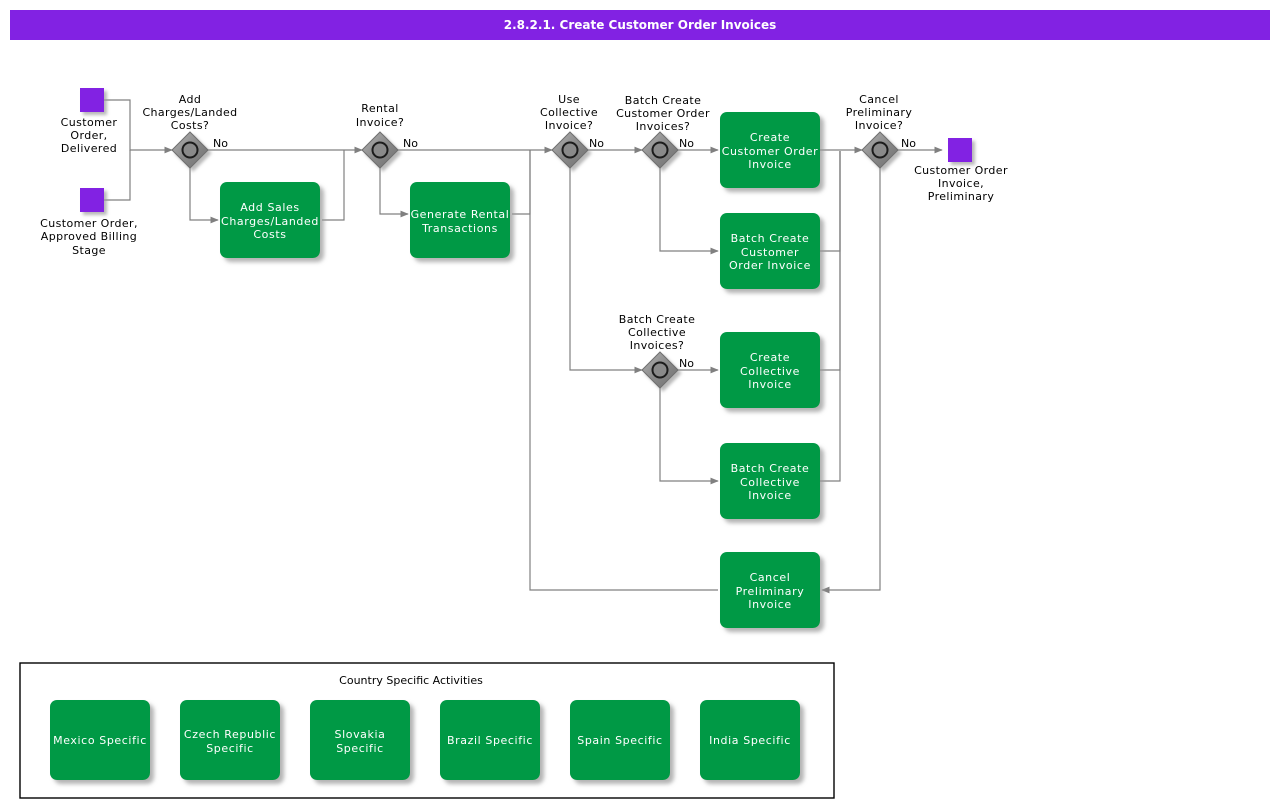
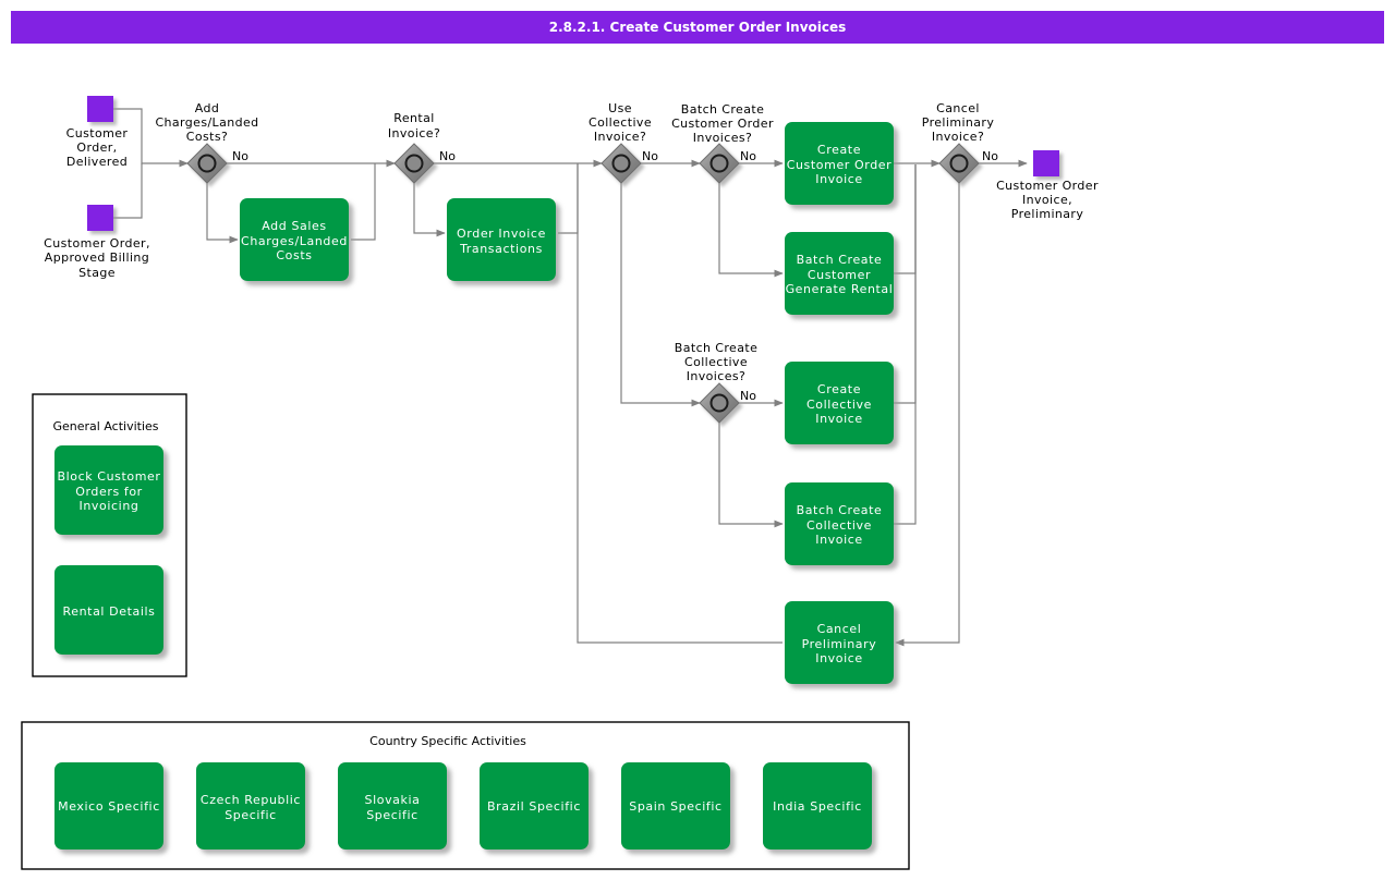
  2.8.2.1. Create Customer Order Invoices
  Customer
  Order,
  Delivered
  Customer Order,
  Approved Billing
  Stage
  Customer Order
  Invoice,
  Preliminary
  Add
  Charges/Landed
  Costs?
  No
  Rental
  Invoice?
  No
  Use
  Collective
  Invoice?
  No
  Batch Create
  Customer Order
  Invoices?
  No
  Batch Create
  Collective
  Invoices?
  No
  Cancel
  Preliminary
  Invoice?
  No
  Add Sales
  Charges/Landed
  Costs
- Generate Rental
+ Order Invoice
  Transactions
  Create
  Customer Order
  Invoice
  Batch Create
  Customer
- Order Invoice
+ Generate Rental
  Create
  Collective
  Invoice
  Batch Create
  Collective
  Invoice
  Cancel
  Preliminary
  Invoice
+ General Activities
+ Block Customer
+ Orders for
+ Invoicing
+ Rental Details
  Country Specific Activities
  Mexico Specific
  Czech Republic
  Specific
  Slovakia
  Specific
  Brazil Specific
  Spain Specific
  India Specific
